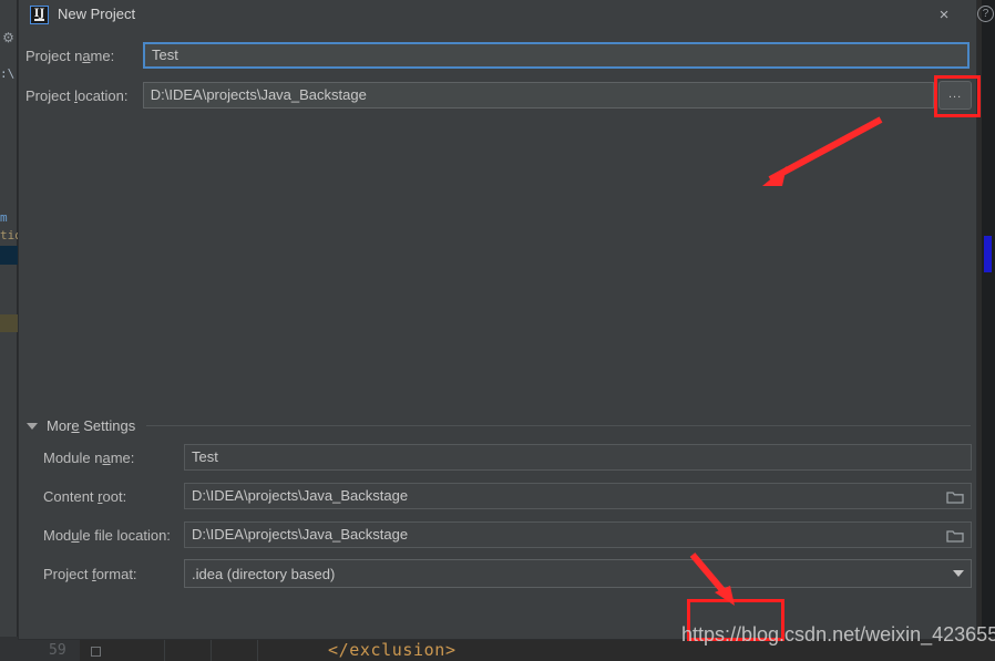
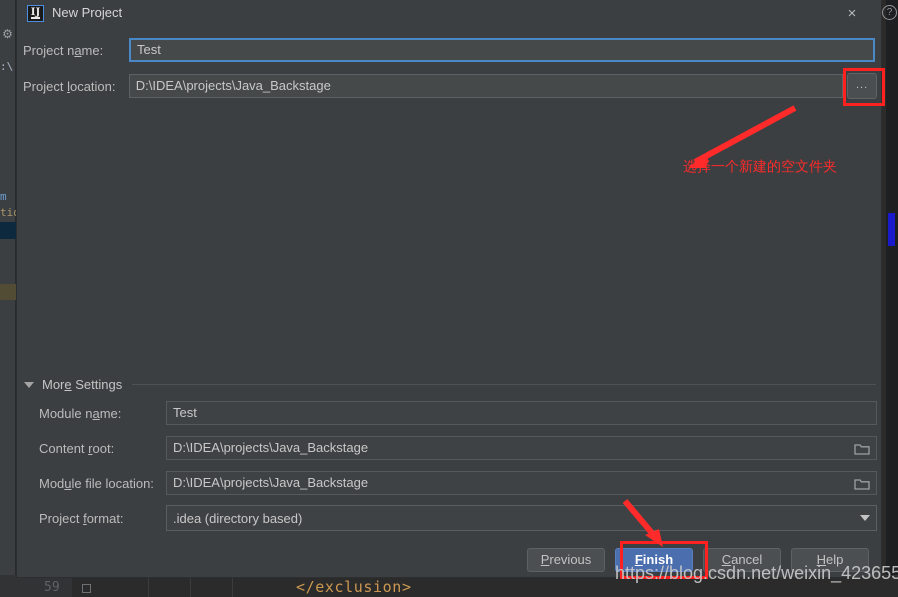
  ⚙
  :\
  m
  ?
  59
  </exclusion>
  IJ
  New Project
  ×
  Project name:
  Test
  Project location:
  D:\IDEA\projects\Java_Backstage
  ...
  More Settings
  Module name:
  Test
  Content root:
  D:\IDEA\projects\Java_Backstage
  Module file location:
  D:\IDEA\projects\Java_Backstage
  Project format:
  .idea (directory based)
+ Previous
+ Finish
+ Cancel
+ Help
+ 选择一个新建的空文件夹
  https://blog.csdn.net/weixin_423655
